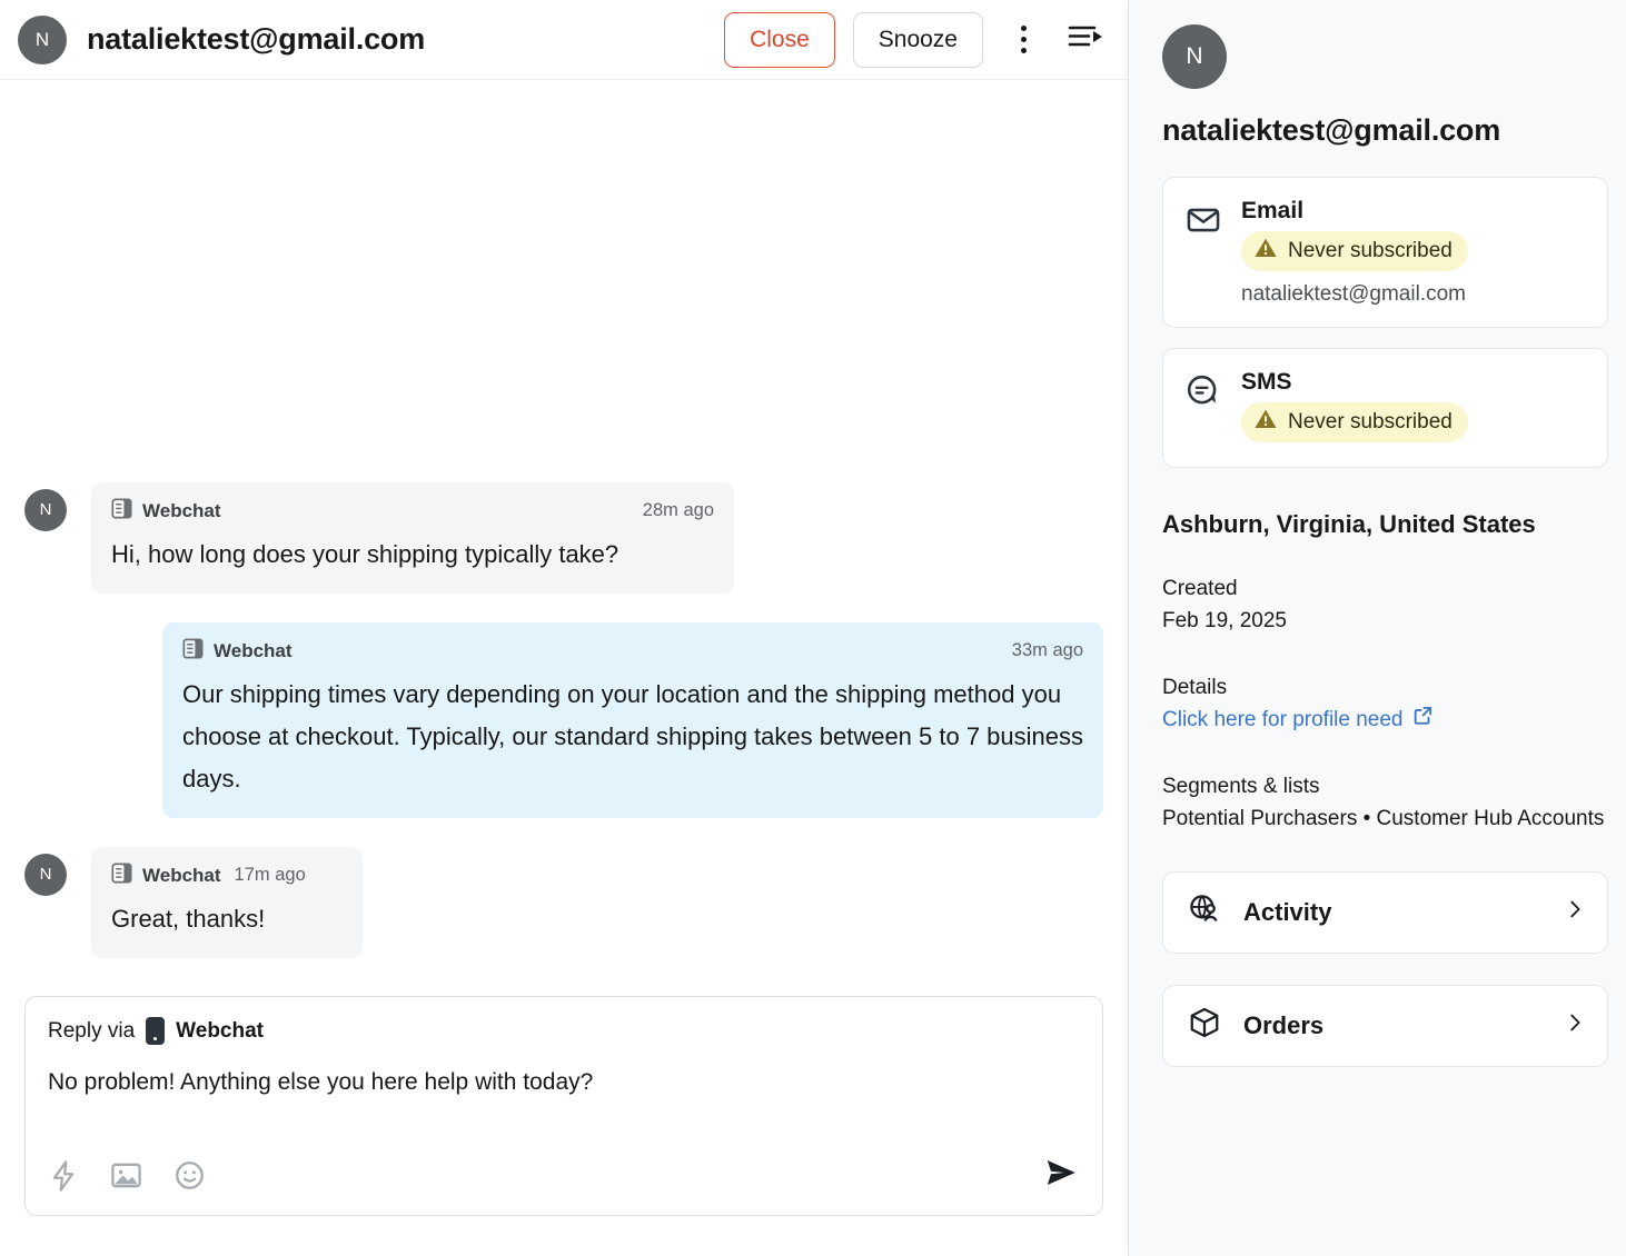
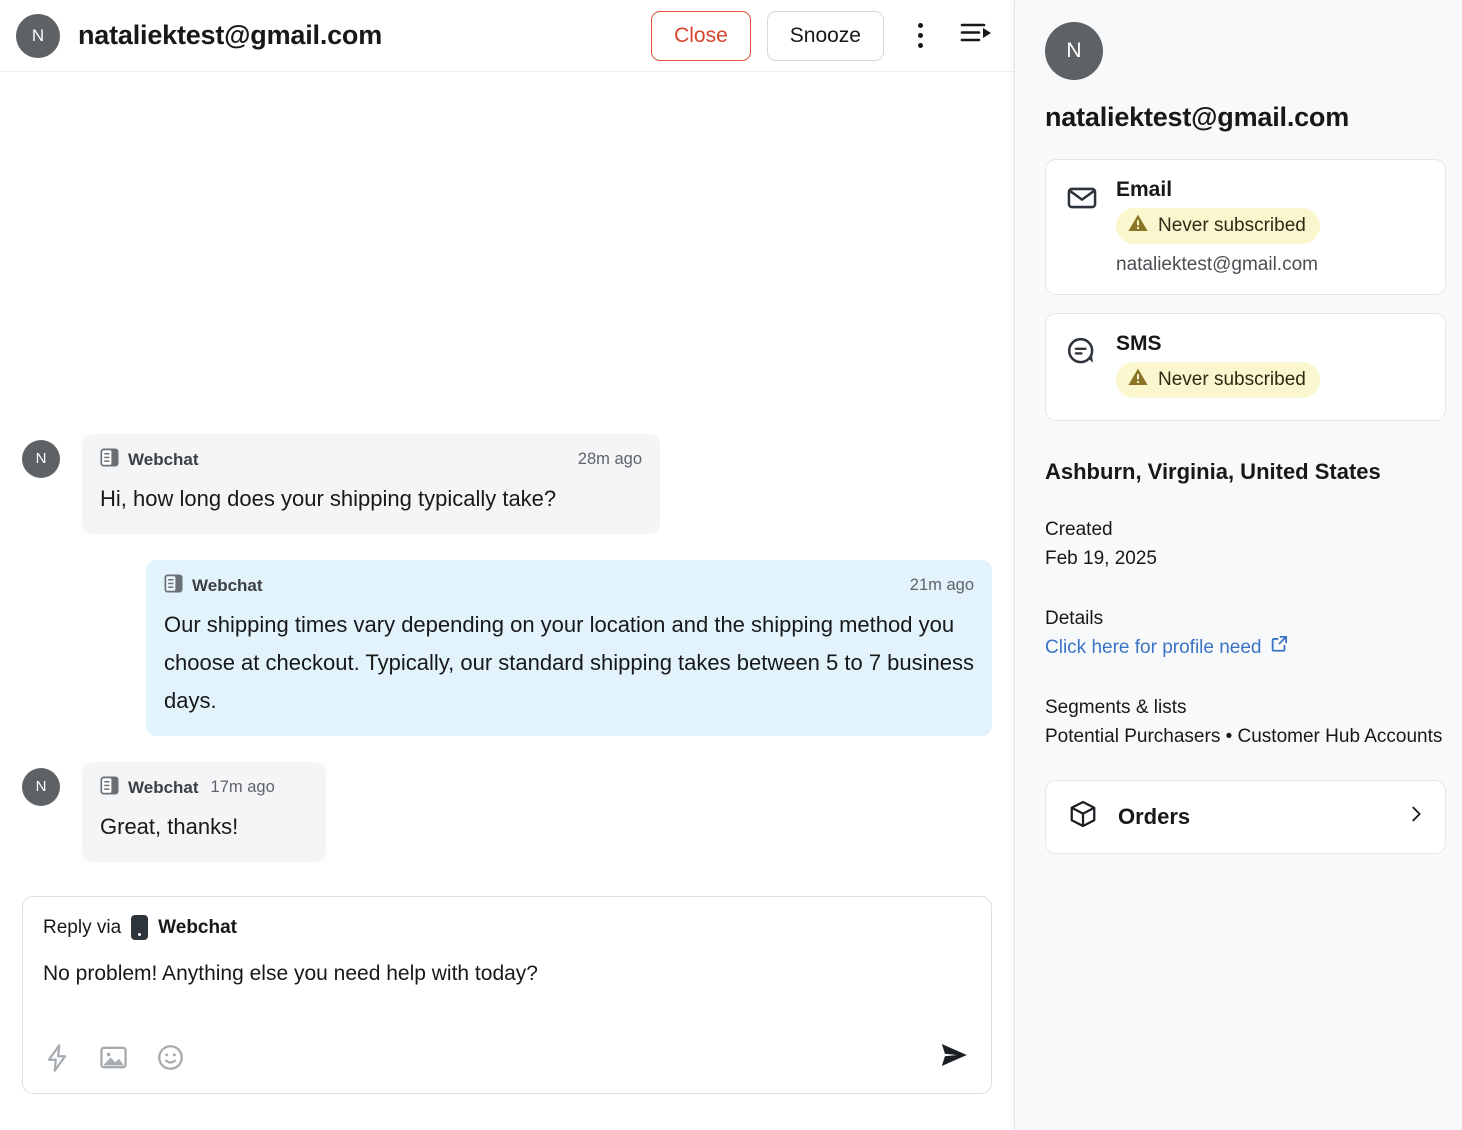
  N
  nataliektest@gmail.com
  Close
  Snooze
  N
  Webchat
  28m ago
  Hi, how long does your shipping typically take?
  Webchat
- 33m ago
+ 21m ago
  Our shipping times vary depending on your location and the shipping method you choose at checkout. Typically, our standard shipping takes between 5 to 7 business days.
  N
  Webchat
  17m ago
  Great, thanks!
  Reply via
  Webchat
- No problem! Anything else you here help with today?
+ No problem! Anything else you need help with today?
  N
  nataliektest@gmail.com
  Email
  Never subscribed
  nataliektest@gmail.com
  SMS
  Never subscribed
  Ashburn, Virginia, United States
  Created
  Feb 19, 2025
  Details
  Click here for profile need
  Segments & lists
  Potential Purchasers • Customer Hub Accounts
- Activity
  Orders
